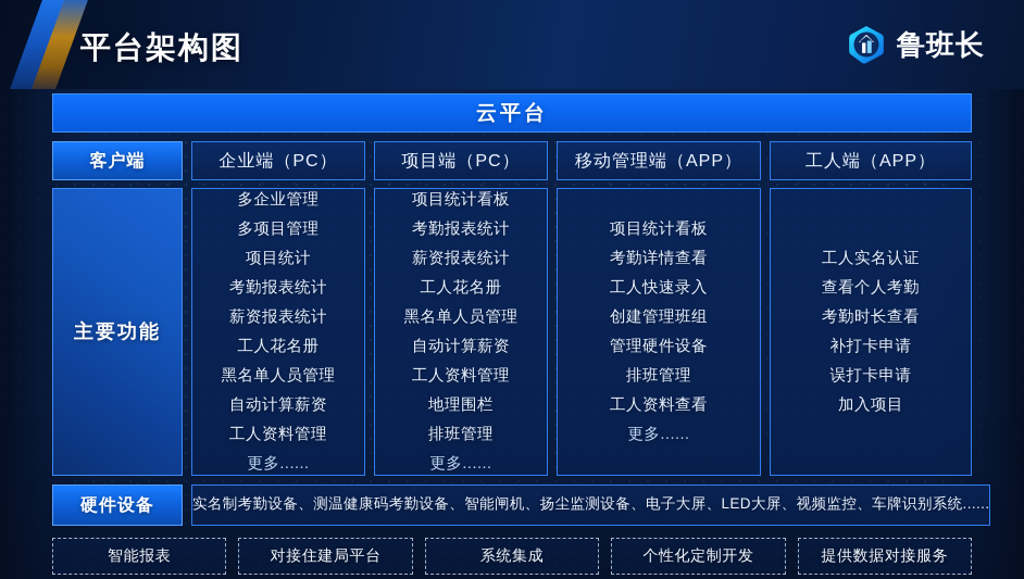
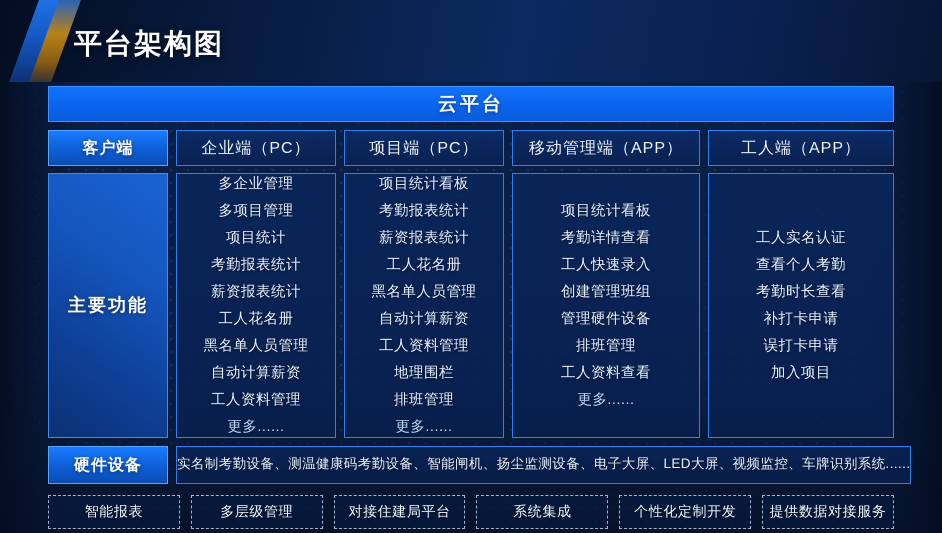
  平台架构图
- 鲁班长
  云平台
  客户端
  企业端（PC）
  项目端（PC）
  移动管理端（APP）
  工人端（APP）
  主要功能
  多企业管理
  多项目管理
  项目统计
  考勤报表统计
  薪资报表统计
  工人花名册
  黑名单人员管理
  自动计算薪资
  工人资料管理
  更多......
  项目统计看板
  考勤报表统计
  薪资报表统计
  工人花名册
  黑名单人员管理
  自动计算薪资
  工人资料管理
  地理围栏
  排班管理
  更多......
  项目统计看板
  考勤详情查看
  工人快速录入
  创建管理班组
  管理硬件设备
  排班管理
  工人资料查看
  更多......
  工人实名认证
  查看个人考勤
  考勤时长查看
  补打卡申请
  误打卡申请
  加入项目
  硬件设备
  实名制考勤设备、测温健康码考勤设备、智能闸机、扬尘监测设备、电子大屏、LED大屏、视频监控、车牌识别系统......
  智能报表
+ 多层级管理
  对接住建局平台
  系统集成
  个性化定制开发
  提供数据对接服务
